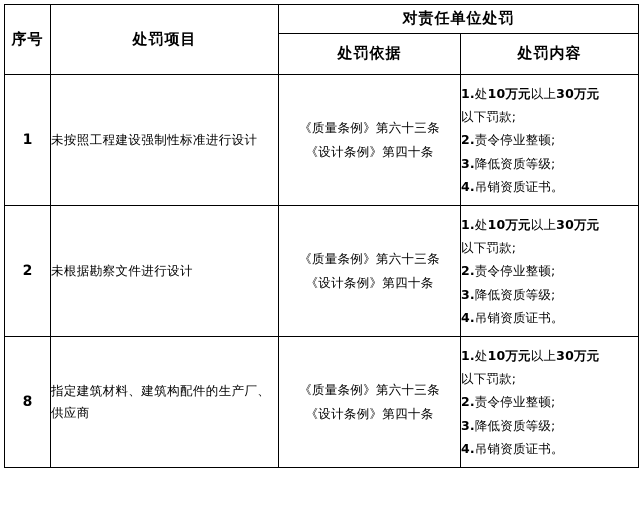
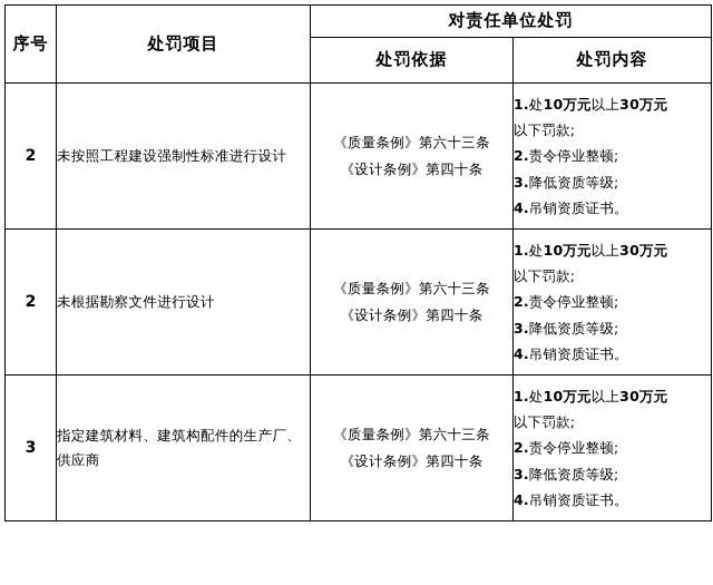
  序号	处罚项目	对责任单位处罚
  处罚依据	处罚内容
- 1	未按照工程建设强制性标准进行设计	《质量条例》第六十三条 《设计条例》第四十条	1.处10万元以上30万元 以下罚款; 2.责令停业整顿; 3.降低资质等级; 4.吊销资质证书。
+ 2	未按照工程建设强制性标准进行设计	《质量条例》第六十三条 《设计条例》第四十条	1.处10万元以上30万元 以下罚款; 2.责令停业整顿; 3.降低资质等级; 4.吊销资质证书。
  2	未根据勘察文件进行设计	《质量条例》第六十三条 《设计条例》第四十条	1.处10万元以上30万元 以下罚款; 2.责令停业整顿; 3.降低资质等级; 4.吊销资质证书。
- 8	指定建筑材料、建筑构配件的生产厂、供应商	《质量条例》第六十三条 《设计条例》第四十条	1.处10万元以上30万元 以下罚款; 2.责令停业整顿; 3.降低资质等级; 4.吊销资质证书。
+ 3	指定建筑材料、建筑构配件的生产厂、供应商	《质量条例》第六十三条 《设计条例》第四十条	1.处10万元以上30万元 以下罚款; 2.责令停业整顿; 3.降低资质等级; 4.吊销资质证书。
